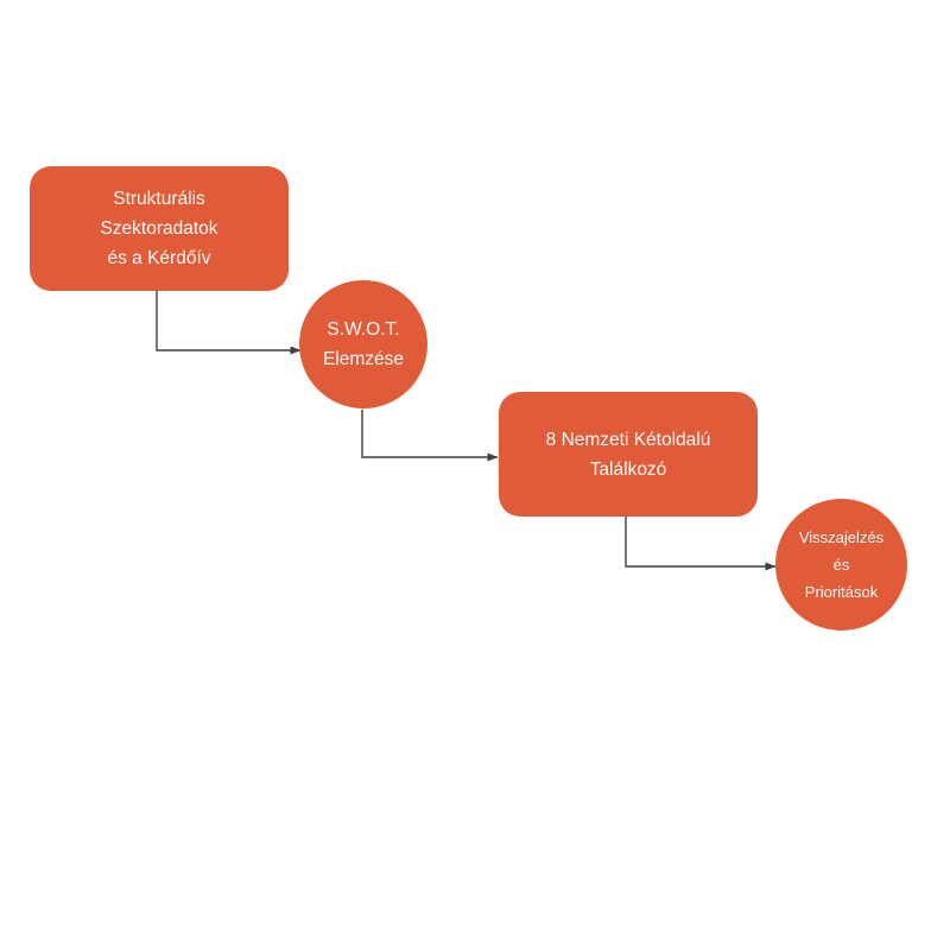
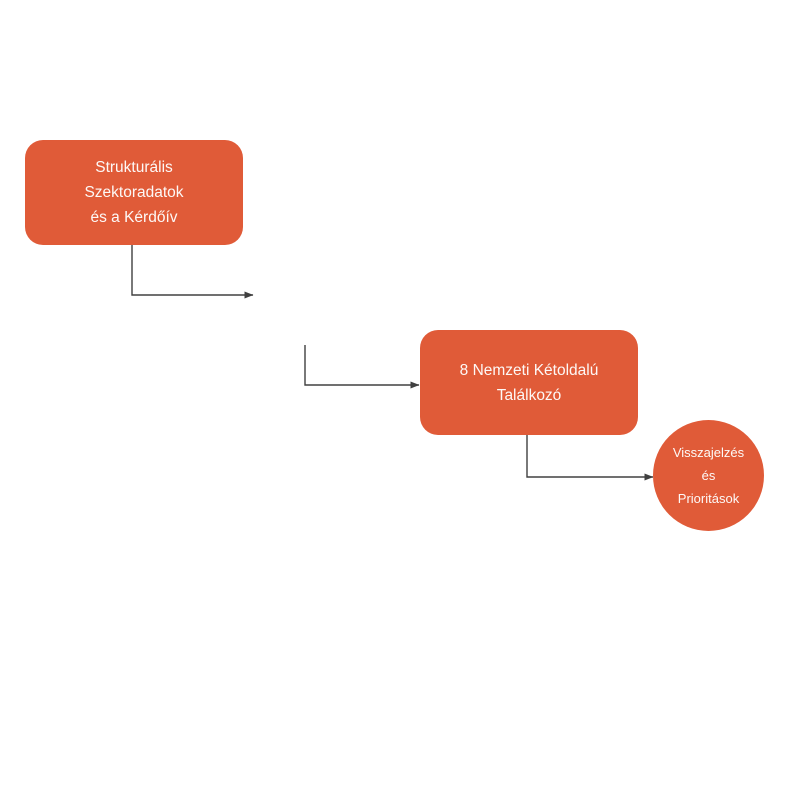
  Strukturális
  Szektoradatok
  és a Kérdőív
- S.W.O.T.
- Elemzése
  8 Nemzeti Kétoldalú
  Találkozó
  Visszajelzés
  és
  Prioritások
